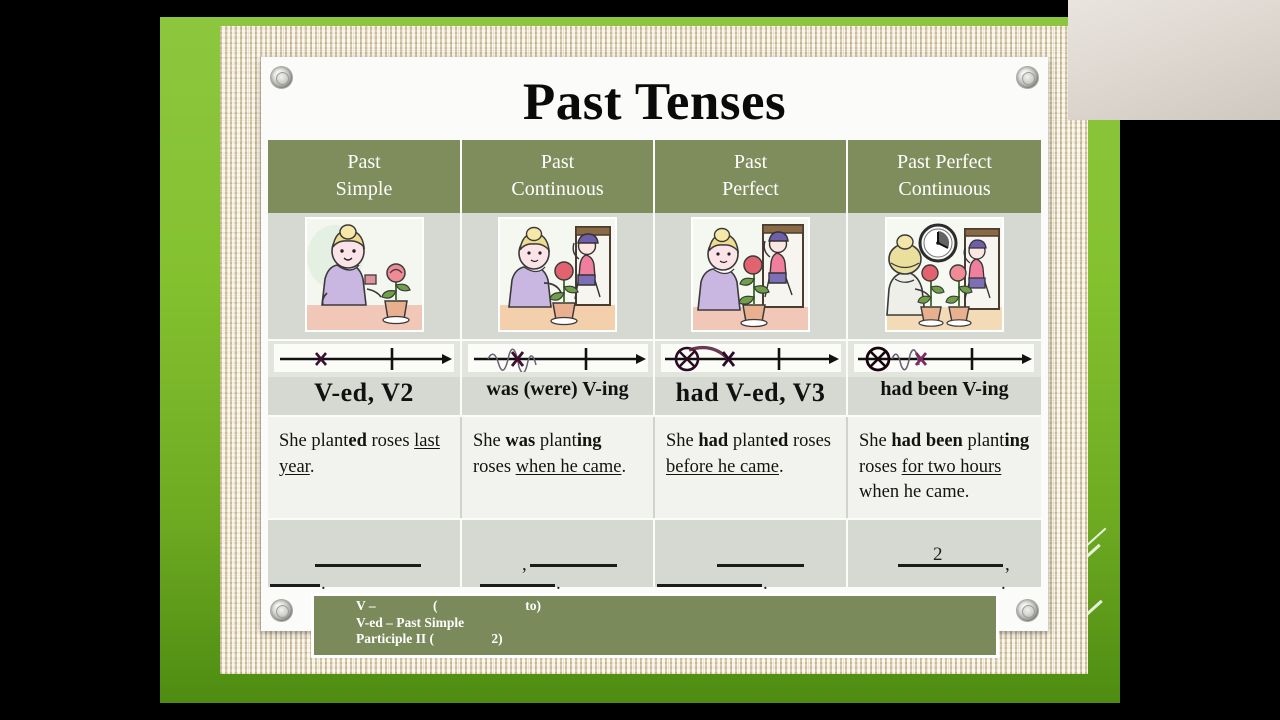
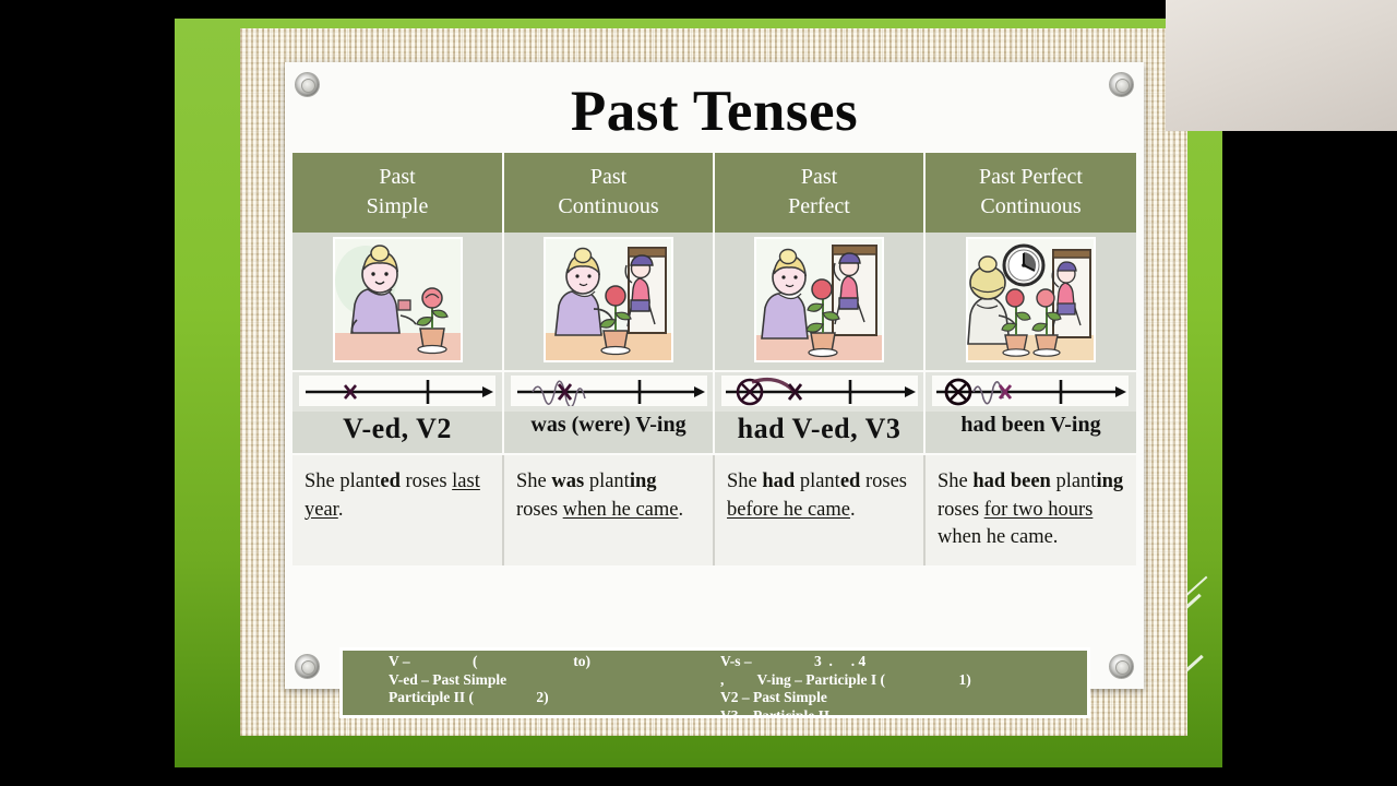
  Past Tenses
  Past Simple	Past Continuous	Past Perfect	Past Perfect Continuous
  V-ed, V2	was (were) V-ing	had V-ed, V3	had been V-ing
  She planted roses last year.	She was planting roses when he came.	She had planted roses before he came.	She had been planting roses for two hours when he came.
- .	, .	.	2 , .
  V – ( to)
  V-ed – Past Simple
  Participle II ( 2)
+ V-s – 3 . . 4
+ , V-ing – Participle I ( 1)
+ V2 – Past Simple
